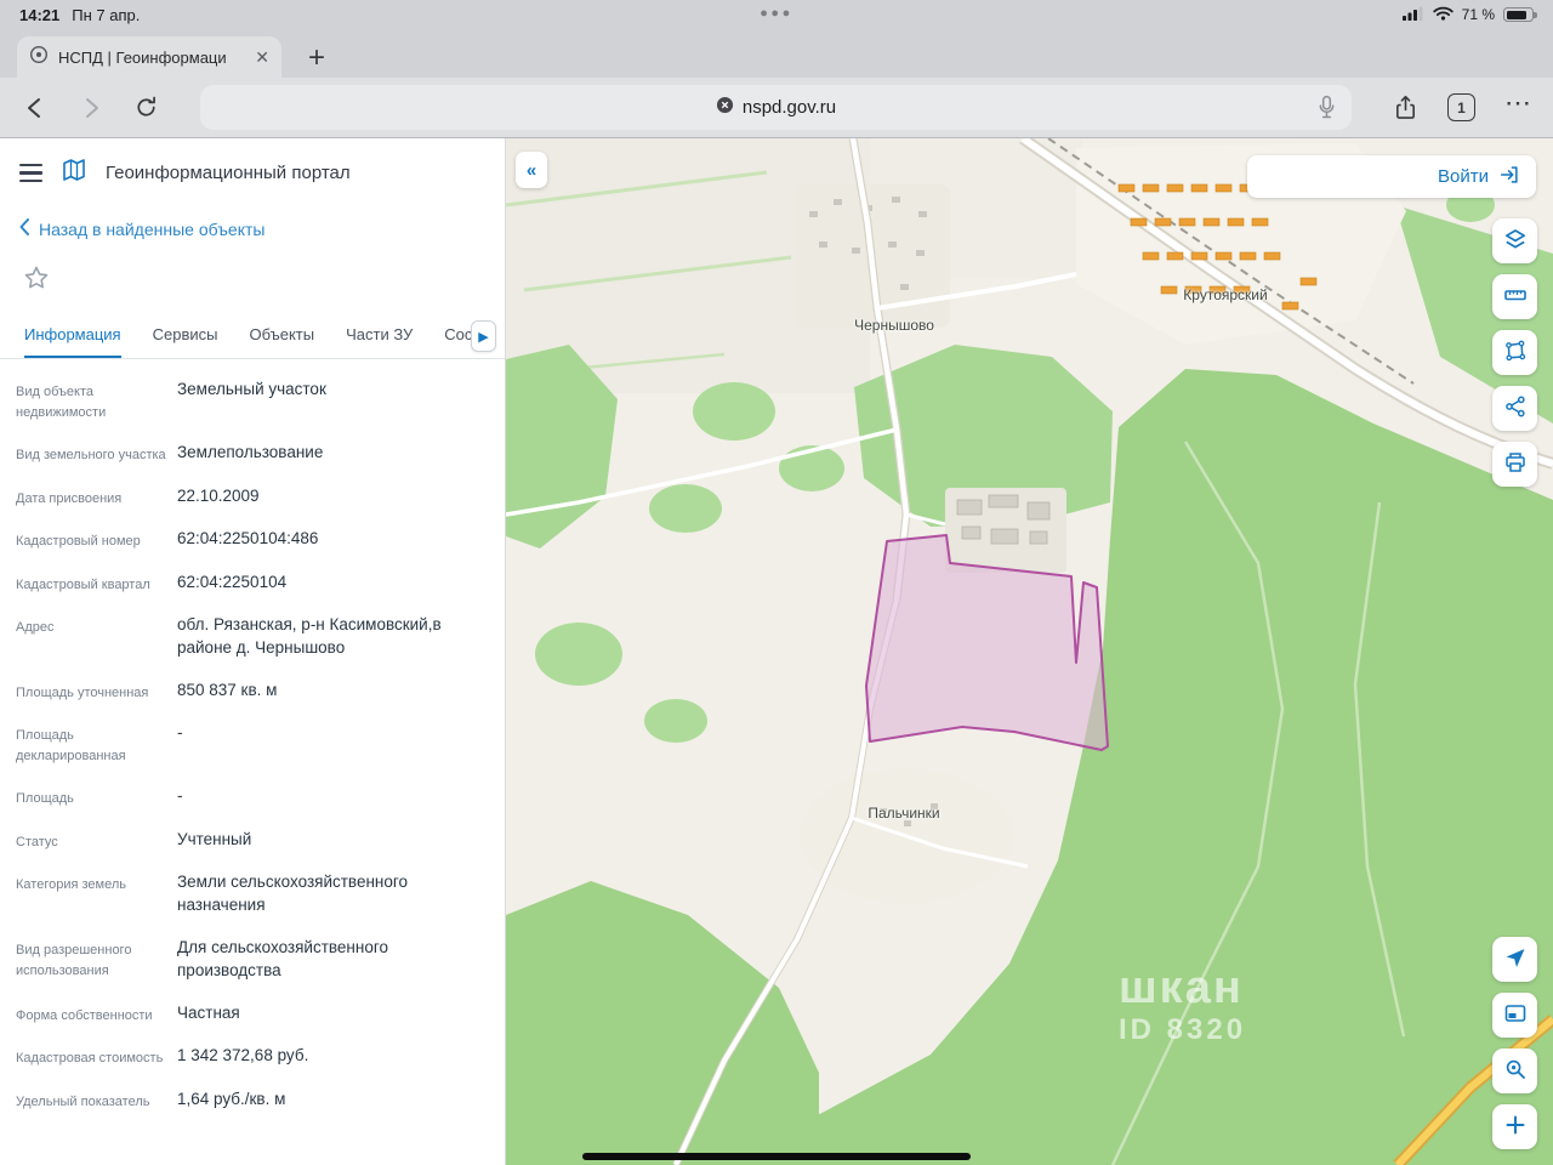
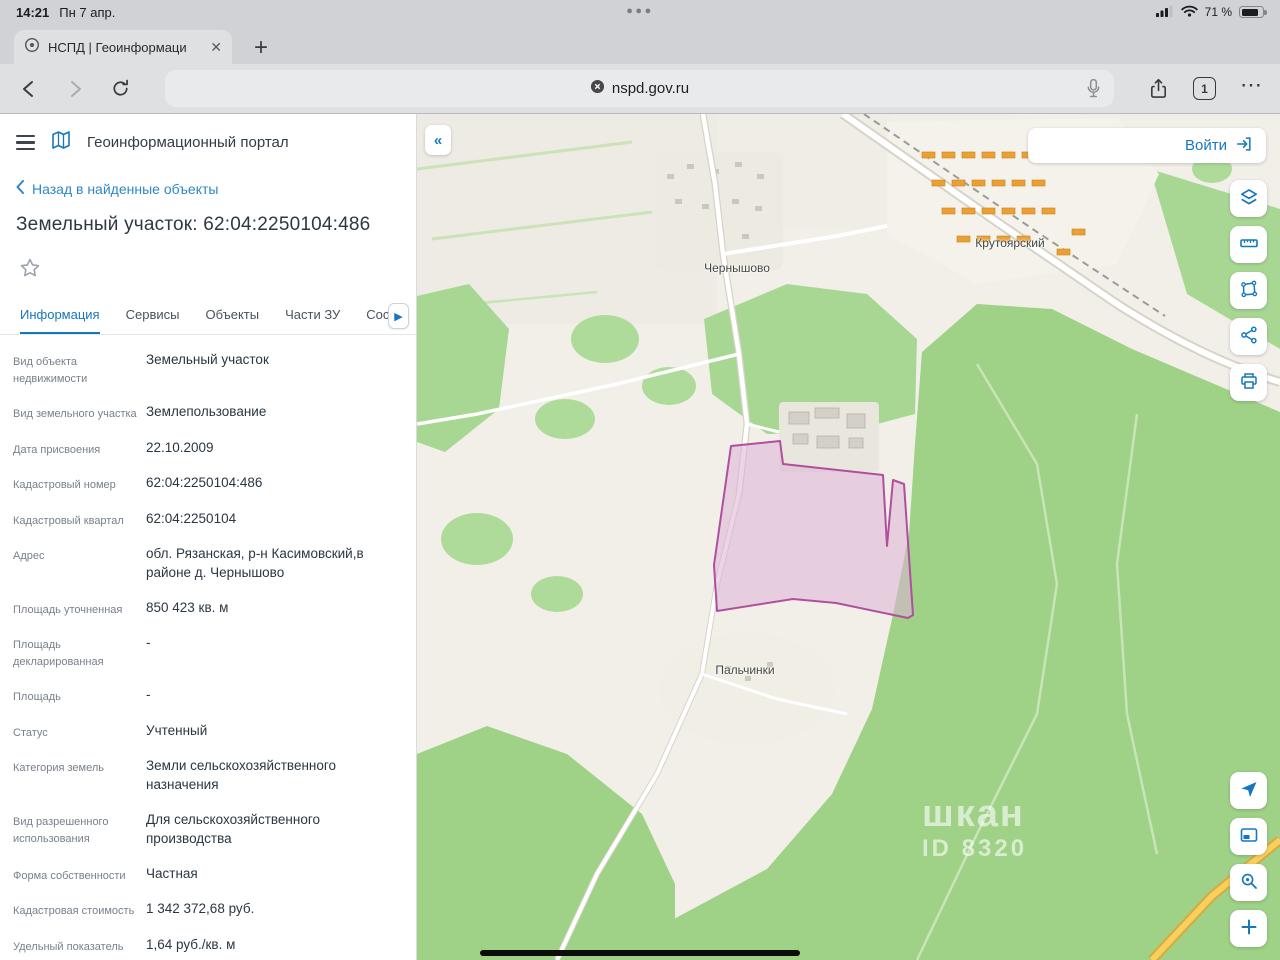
  14:21
  Пн 7 апр.
  71 %
  ●●●
  НСПД | Геоинформаци
  ✕
  +
  nspd.gov.ru
  1
  ⋯
  Геоинформационный портал
  Назад в найденные объекты
+ Земельный участок: 62:04:2250104:486
  Информация
  Сервисы
  Объекты
  Части ЗУ
  ▶
  Вид объекта недвижимости
  Земельный участок
  Вид земельного участка
  Землепользование
  Дата присвоения
  22.10.2009
  Кадастровый номер
  62:04:2250104:486
  Кадастровый квартал
  62:04:2250104
  Адрес
  обл. Рязанская, р-н Касимовский,в районе д. Чернышово
  Площадь уточненная
- 850 837 кв. м
+ 850 423 кв. м
  Площадь декларированная
  -
  Площадь
  -
  Статус
  Учтенный
  Категория земель
  Земли сельскохозяйственного назначения
  Вид разрешенного использования
  Для сельскохозяйственного производства
  Форма собственности
  Частная
  Кадастровая стоимость
  1 342 372,68 руб.
  Удельный показатель
  1,64 руб./кв. м
  Чернышово
  Крутоярский
  Пальчинки
  «
  Войти
  шкан
  ID 8320
